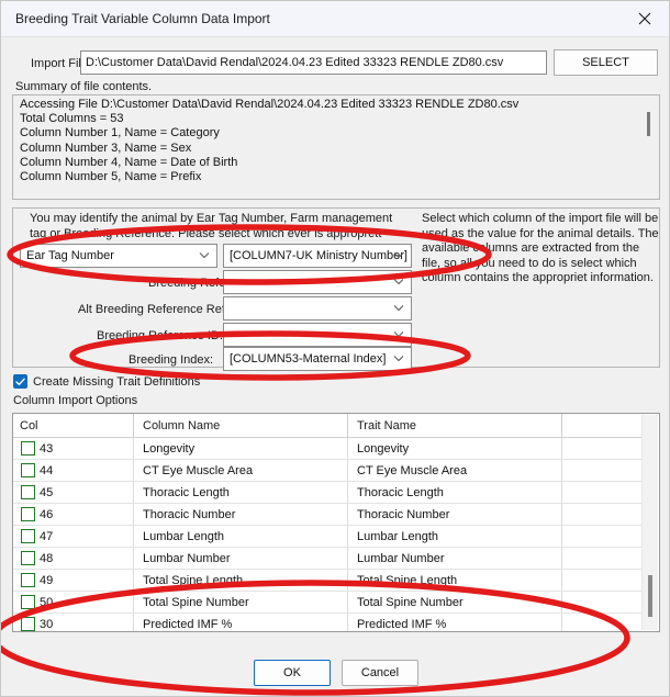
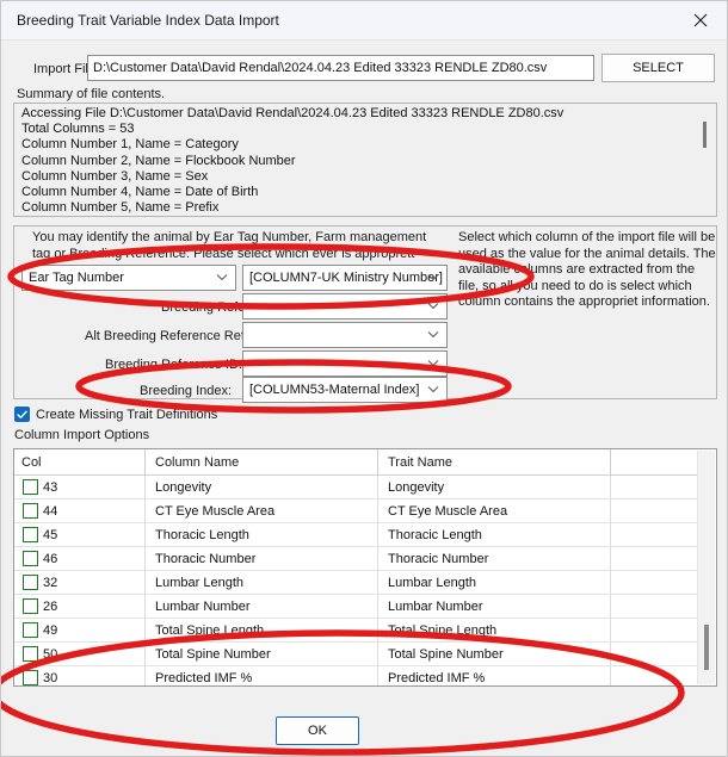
- Breeding Trait Variable Column Data Import
+ Breeding Trait Variable Index Data Import
  Import Fi
  D:\Customer Data\David Rendal\2024.04.23 Edited 33323 RENDLE ZD80.csv
  SELECT
  Summary of file contents.
  Accessing File D:\Customer Data\David Rendal\2024.04.23 Edited 33323 RENDLE ZD80.csv
  Total Columns = 53
  Column Number 1, Name = Category
+ Column Number 2, Name = Flockbook Number
  Column Number 3, Name = Sex
  Column Number 4, Name = Date of Birth
  Column Number 5, Name = Prefix
  You may identify the animal by Ear Tag Number, Farm management tag or Brence: Please select which ever is appro
  Select which column of the import file will be sed as the value for the animal details. The availableumns are extracted from the file, so aou need to do is select which column contains the appropriet information.
  Ear Tag Number
  [COLUMN7-UK Ministry Numbr]
  Alt Breeding Reference Re
  Breeding Index:
  [COLUMN53-Maternal Index]
  Create Missing Trait Definitions
  Column Import Options
  Col
  Column Name
  Trait Name
  43
  Longevity
  Longevity
  44
  CT Eye Muscle Area
  CT Eye Muscle Area
  45
  Thoracic Length
  Thoracic Length
  46
  Thoracic Number
  Thoracic Number
- 47
+ 32
  Lumbar Length
  Lumbar Length
- 48
+ 26
  Lumbar Number
  Lumbar Number
  49
  Total Spine Length
  Total Spine Length
  50
  Total Spine Number
  Total Spine Number
  30
  Predicted IMF %
  Predicted IMF %
  OK
- Cancel
